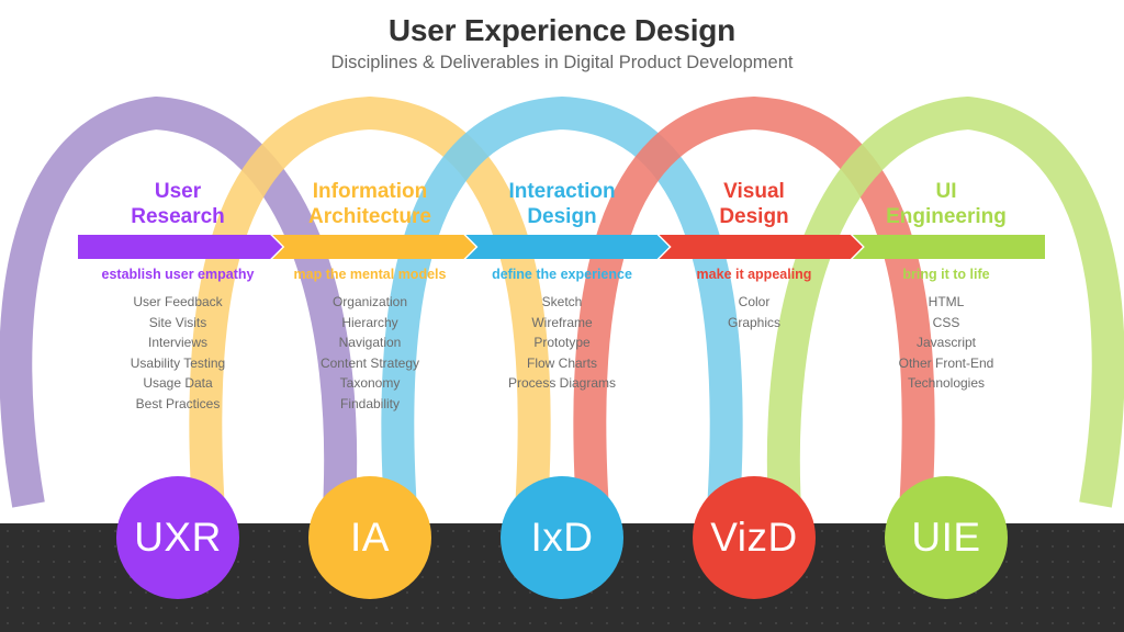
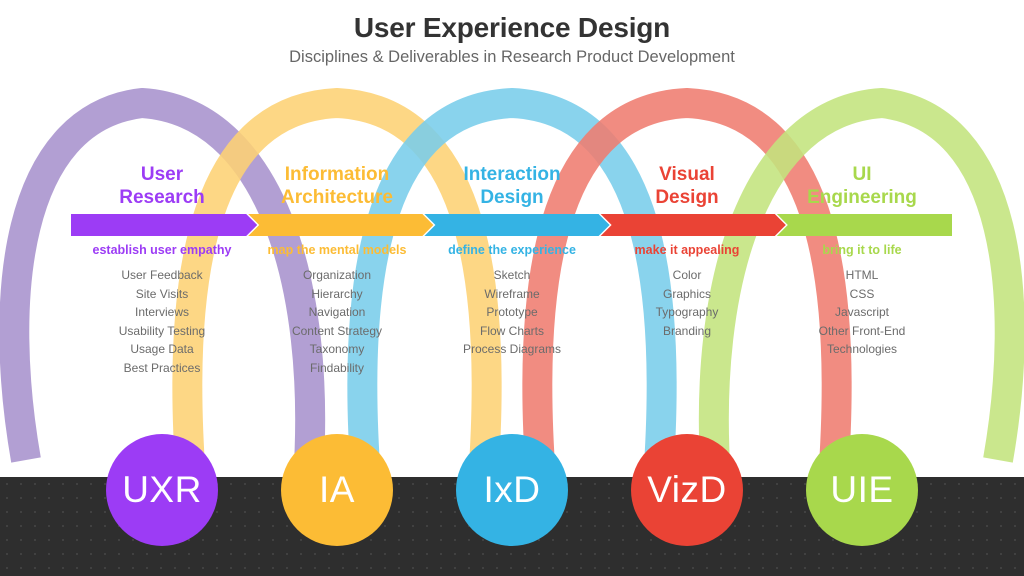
  User Experience Design
- Disciplines & Deliverables in Digital Product Development
+ Disciplines & Deliverables in Research Product Development
  User
  Research
  establish user empathy
  User Feedback
  Site Visits
  Interviews
  Usability Testing
  Usage Data
  Best Practices
  Information
  Architecture
  map the mental models
  Organization
  Hierarchy
  Navigation
  Content Strategy
  Taxonomy
  Findability
  Interaction
  Design
  define the experience
  Sketch
  Wireframe
  Prototype
  Flow Charts
  Process Diagrams
  Visual
  Design
  make it appealing
  Color
  Graphics
+ Typography
+ Branding
  UI
  Engineering
  bring it to life
  HTML
  CSS
  Javascript
  Other Front-End
  Technologies
  UXR
  IA
  IxD
  VizD
  UIE
